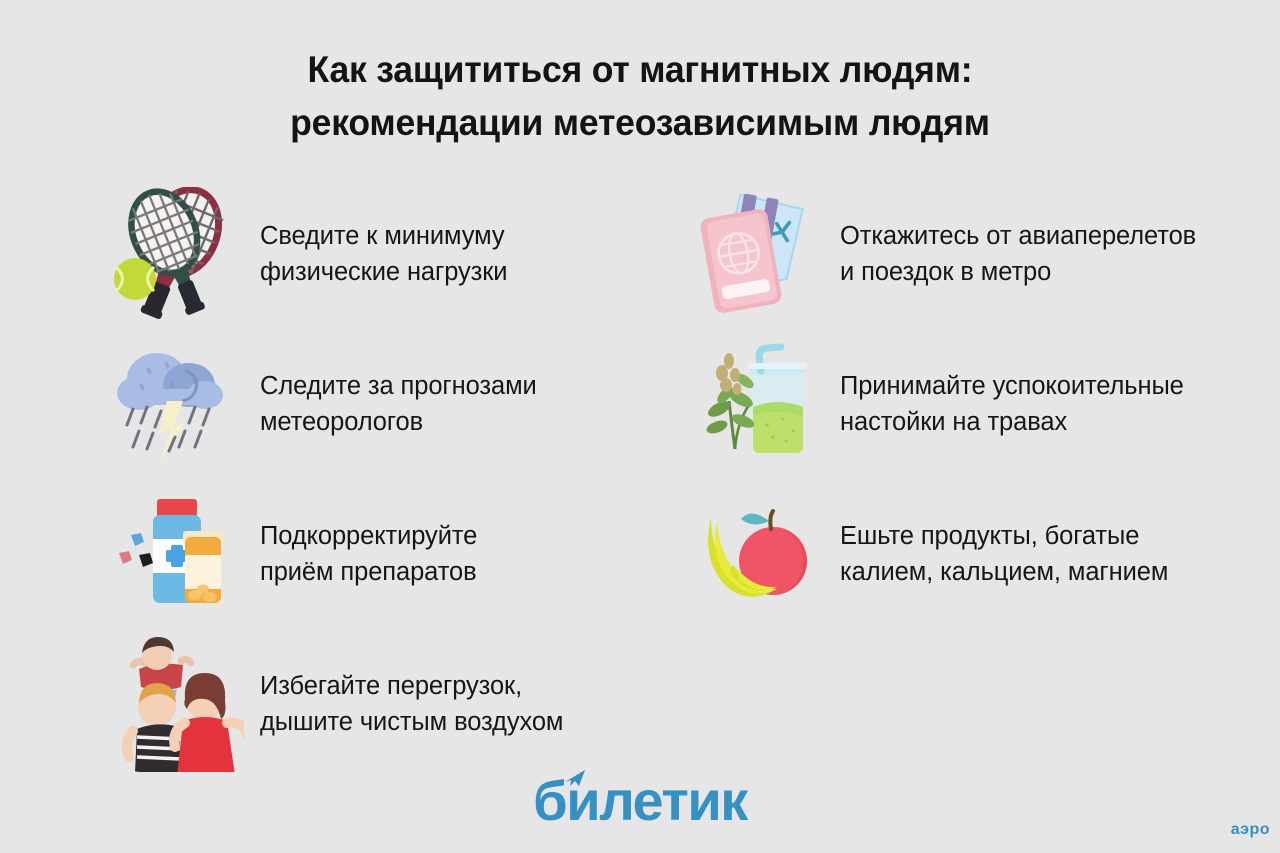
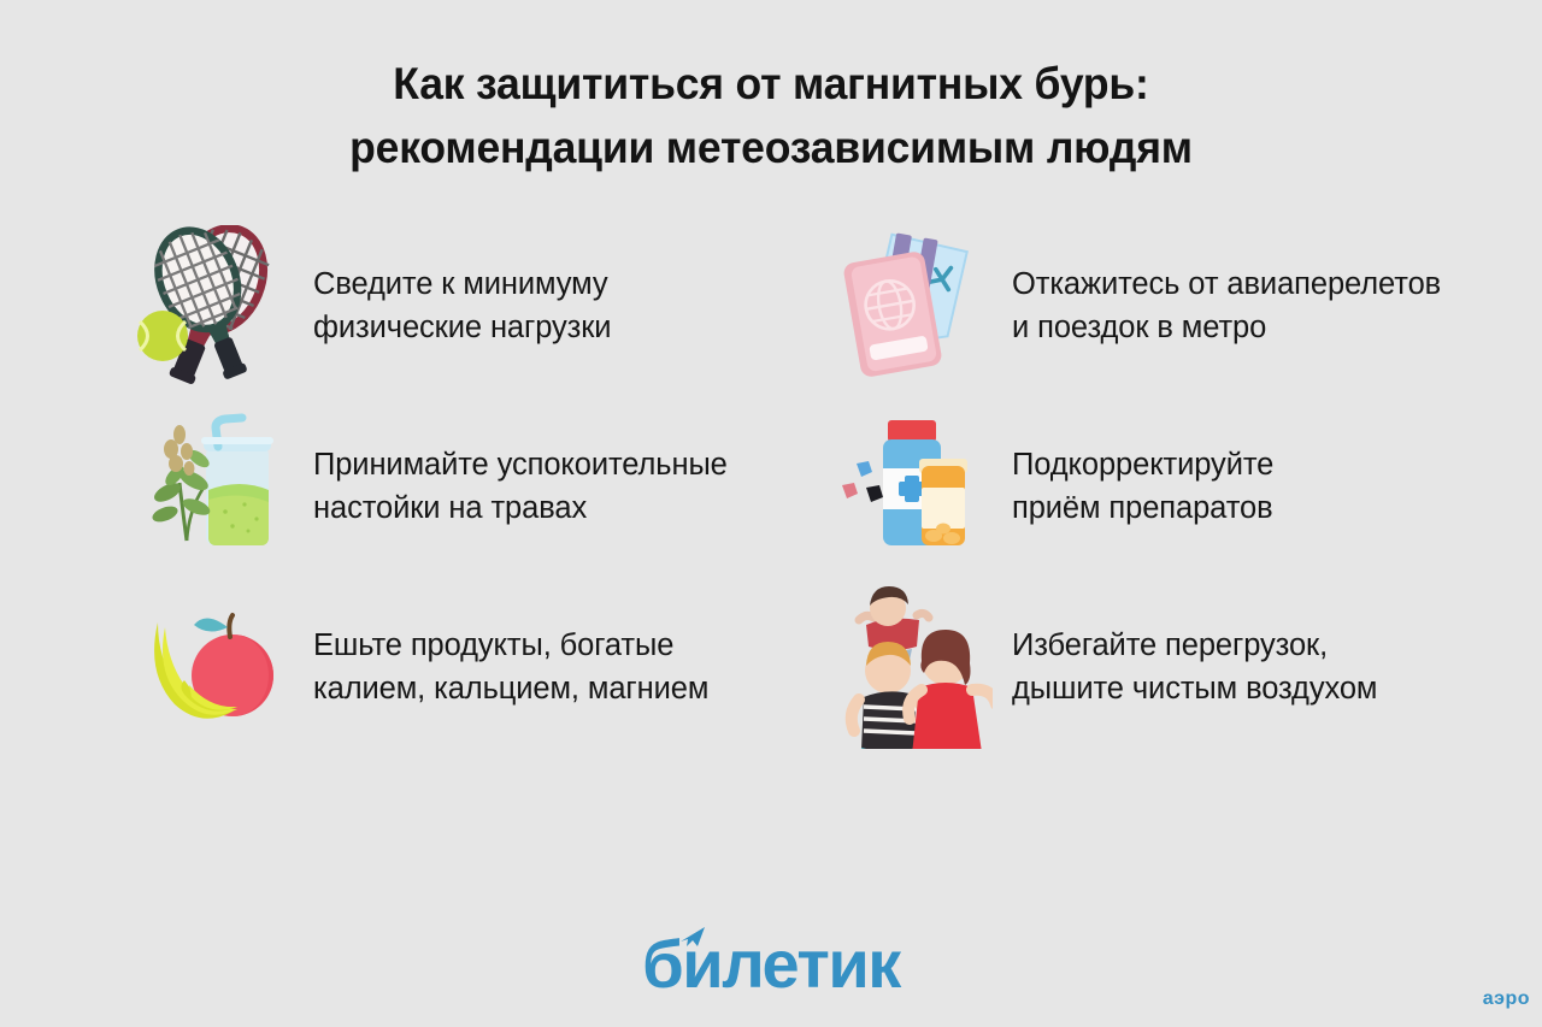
- Как защититься от магнитных людям:
+ Как защититься от магнитных бурь:
  рекомендации метеозависимым людям
  Сведите к минимуму
  физические нагрузки
  Откажитесь от авиаперелетов
  и поездок в метро
- Следите за прогнозами
- метеорологов
  Принимайте успокоительные
  настойки на травах
  Подкорректируйте
  приём препаратов
  Ешьте продукты, богатые
  калием, кальцием, магнием
  Избегайте перегрузок,
  дышите чистым воздухом
  билетик
  аэро
